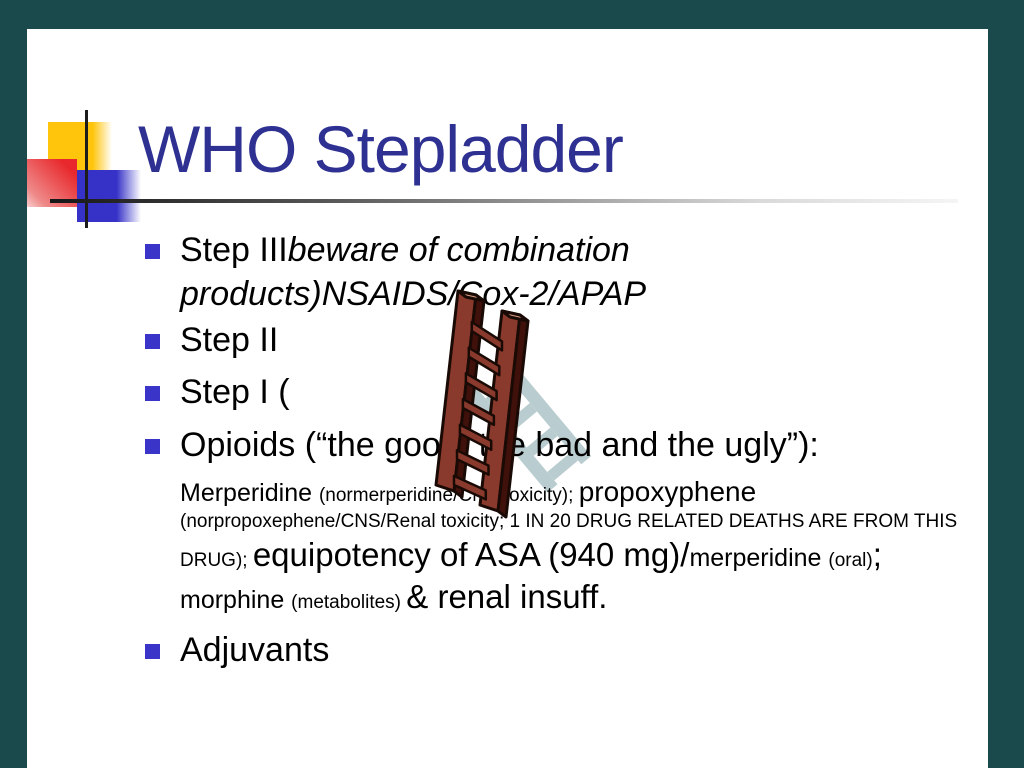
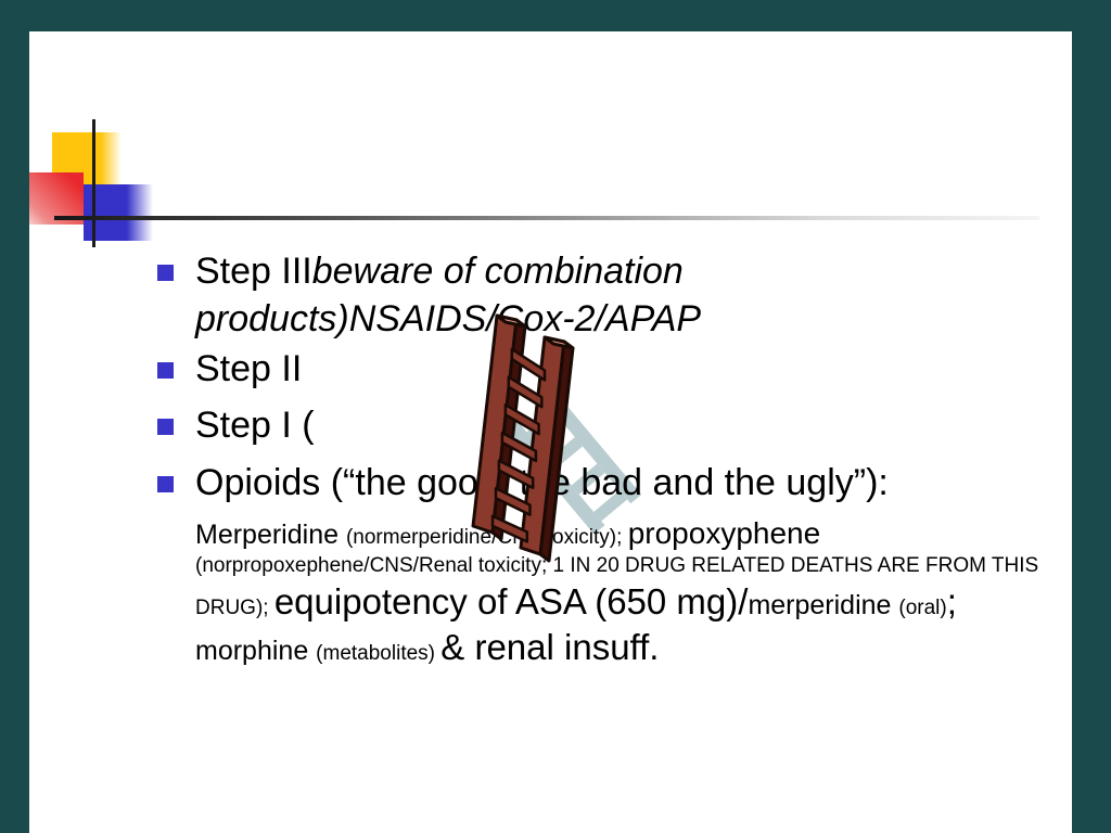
- WHO Stepladder
  Step IIIbeware of combination products)NSAIDS/ox-2/APAP
  Step II
  Step I (
  Opioids (“the gooe bad and the ugly”):
- Merperidine (normerperidine/Coxicity); propoxyphene (norpropoxephene/CNS/Renal toxicity; 1 IN 20 DRUG RELATED DEATHS ARE FROM THIS DRUG); equipotency of ASA (940 mg)/merperidine (oral); morphine (metabolites) & renal insuff.
+ Merperidine (normerperidine/Coxicity); propoxyphene (norpropoxephene/CNS/Renal toxicity; 1 IN 20 DRUG RELATED DEATHS ARE FROM THIS DRUG); equipotency of ASA (650 mg)/merperidine (oral); morphine (metabolites) & renal insuff.
- Adjuvants
